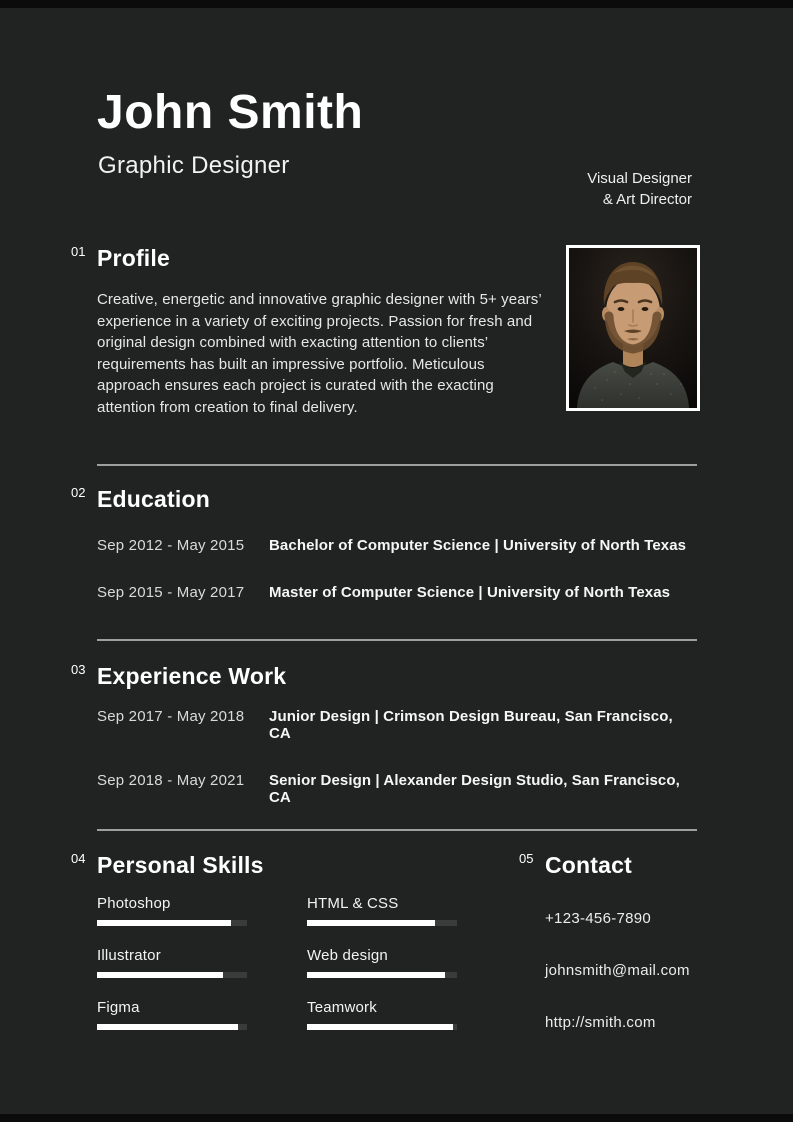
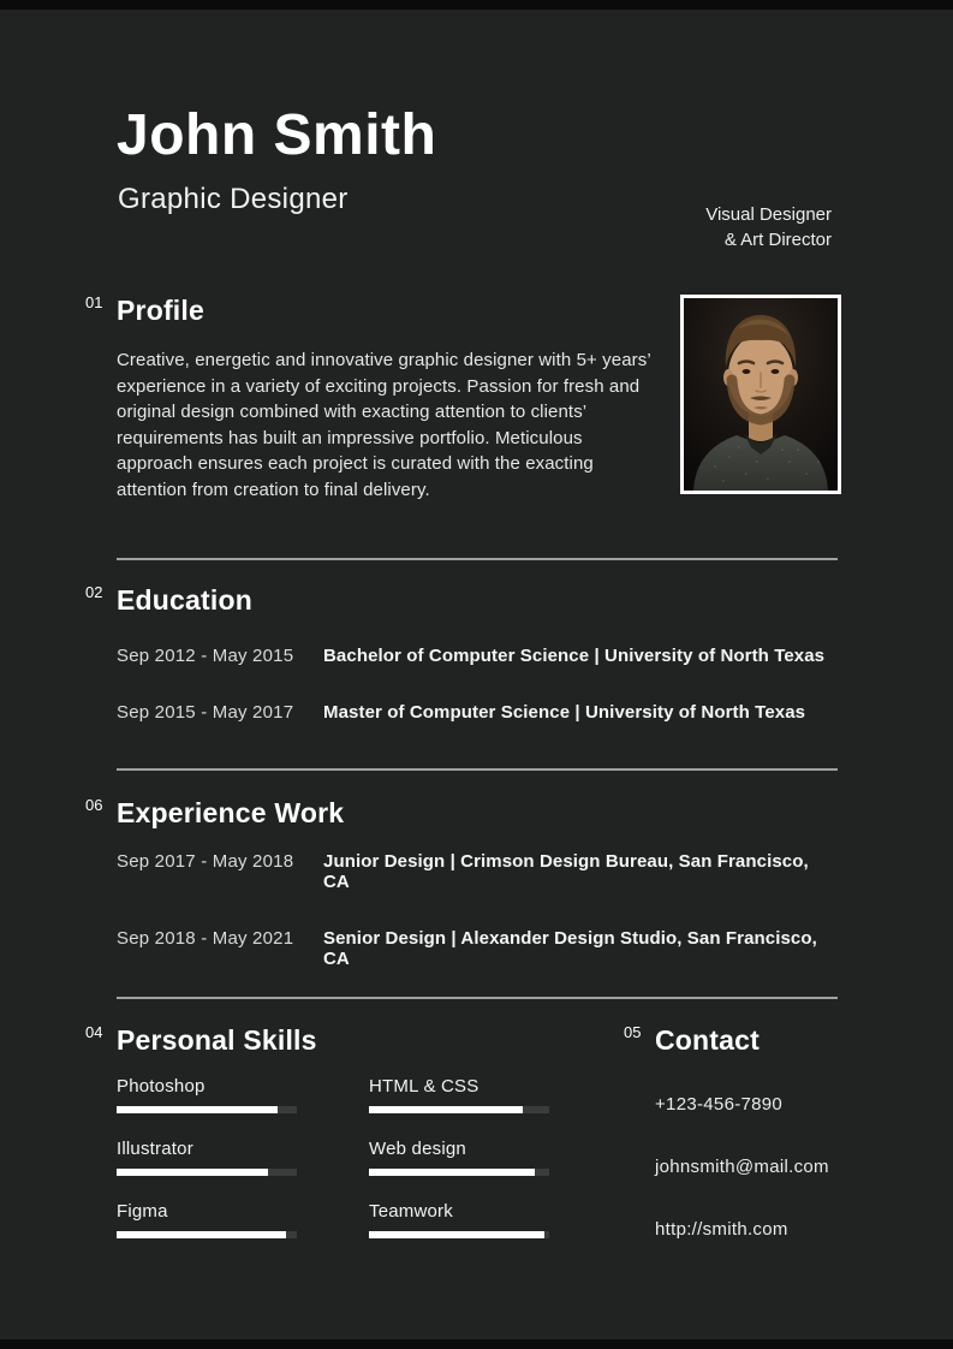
  John Smith
  Graphic Designer
  Visual Designer
  & Art Director
  01
  Profile
  Creative, energetic and innovative graphic designer with 5+ years’ experience in a variety of exciting projects. Passion for fresh and original design combined with exacting attention to clients’ requirements has built an impressive portfolio. Meticulous approach ensures each project is curated with the exacting attention from creation to final delivery.
  02
  Education
  Sep 2012 - May 2015
  Bachelor of Computer Science | University of North Texas
  Sep 2015 - May 2017
  Master of Computer Science | University of North Texas
- 03
+ 06
  Experience Work
  Sep 2017 - May 2018
  Junior Design | Crimson Design Bureau, San Francisco, CA
  Sep 2018 - May 2021
  Senior Design | Alexander Design Studio, San Francisco, CA
  04
  Personal Skills
  Photoshop
  Illustrator
  Figma
  HTML & CSS
  Web design
  Teamwork
  05
  Contact
  +123-456-7890
  johnsmith@mail.com
  http://smith.com
